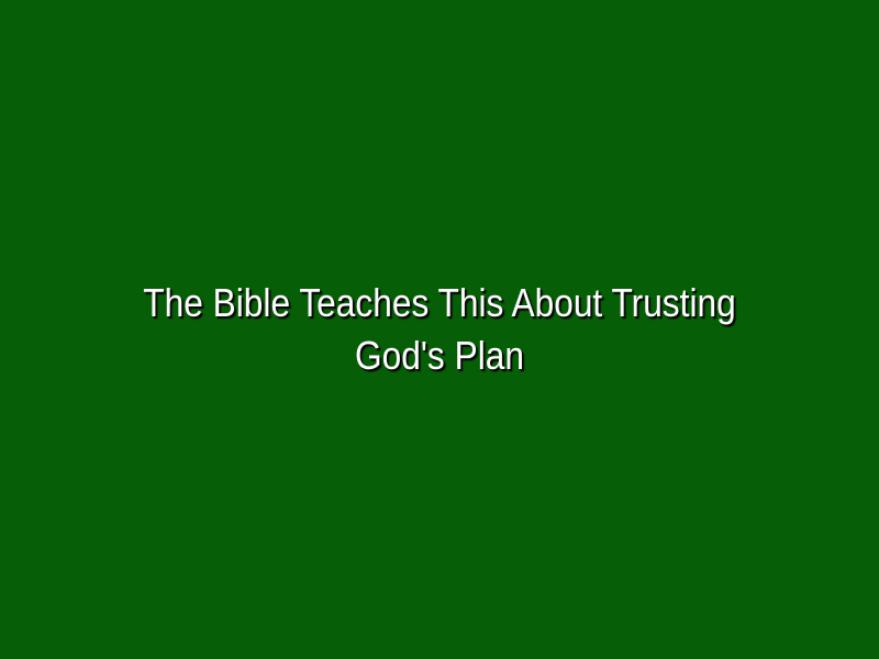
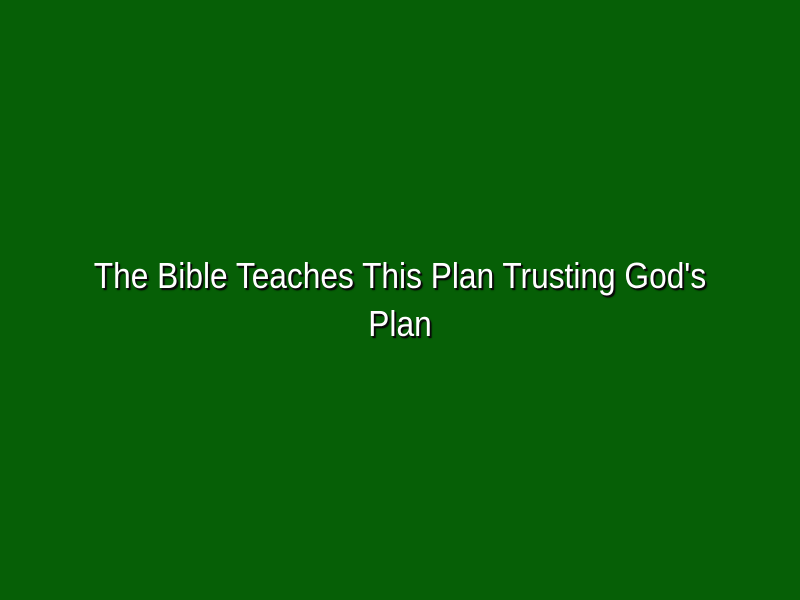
- The Bible Teaches This About Trusting God's Plan
+ The Bible Teaches This Plan Trusting God's Plan
